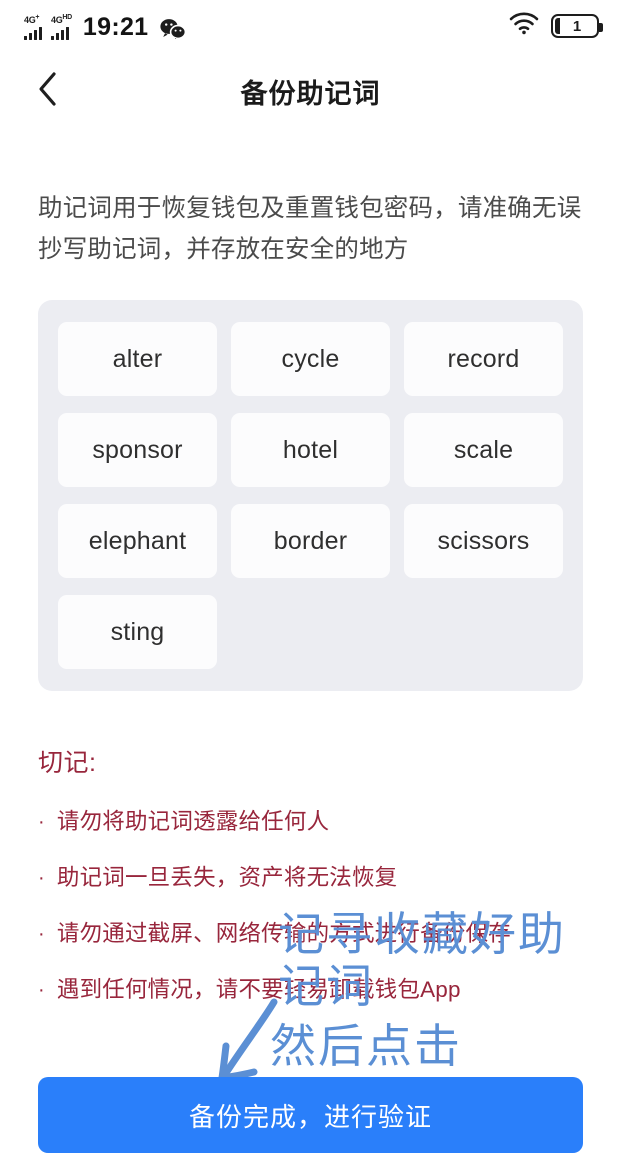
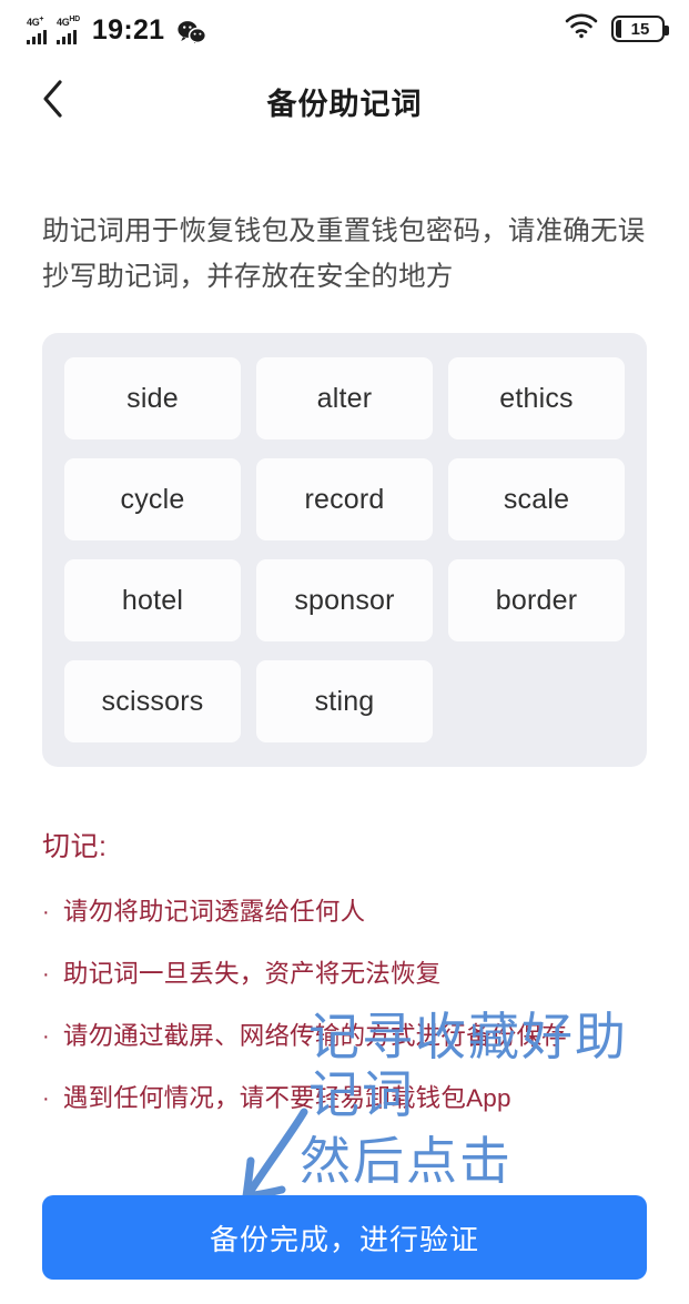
  19:21
- 1
+ 15
  备份助记词
  助记词用于恢复钱包及重置钱包密码，请准确无误抄写助记词，并存放在安全的地方
+ side
  alter
+ ethics
  cycle
  record
- sponsor
+ scale
  hotel
- scale
+ sponsor
- elephant
  border
  scissors
  sting
  切记:
  ·
  请勿将助记词透露给任何人
  ·
  助记词一旦丢失，资产将无法恢复
  ·
  请勿通过截屏、网络传输的方式进行备份保存
  ·
  遇到任何情况，请不要轻易卸载钱包App
  记寻收藏好助记词
  然后点击
  备份完成，进行验证
